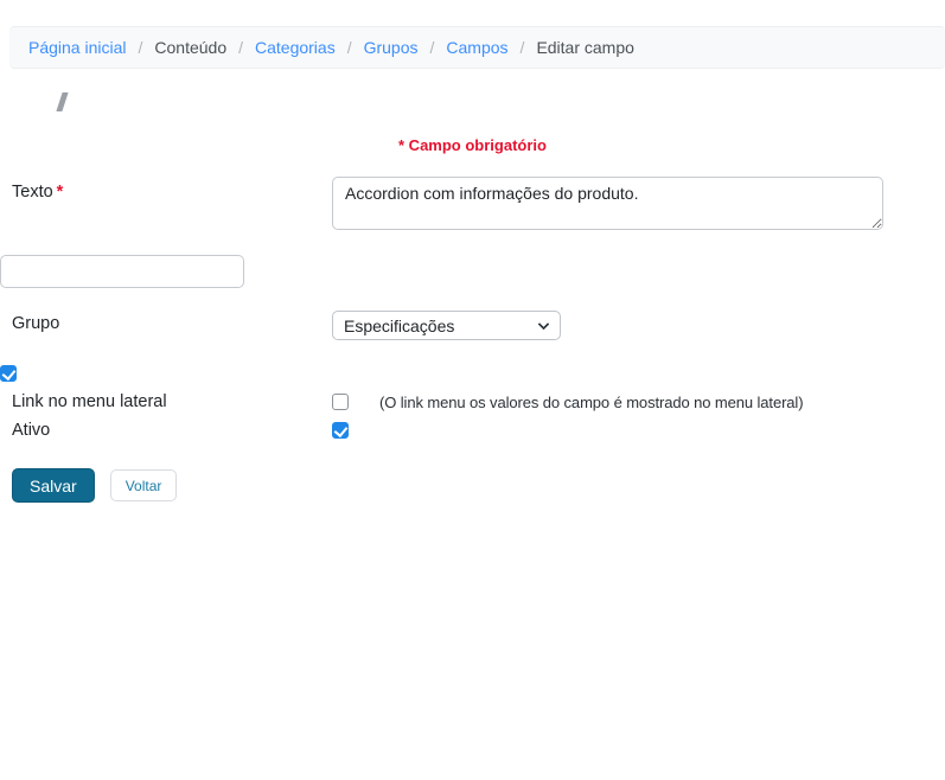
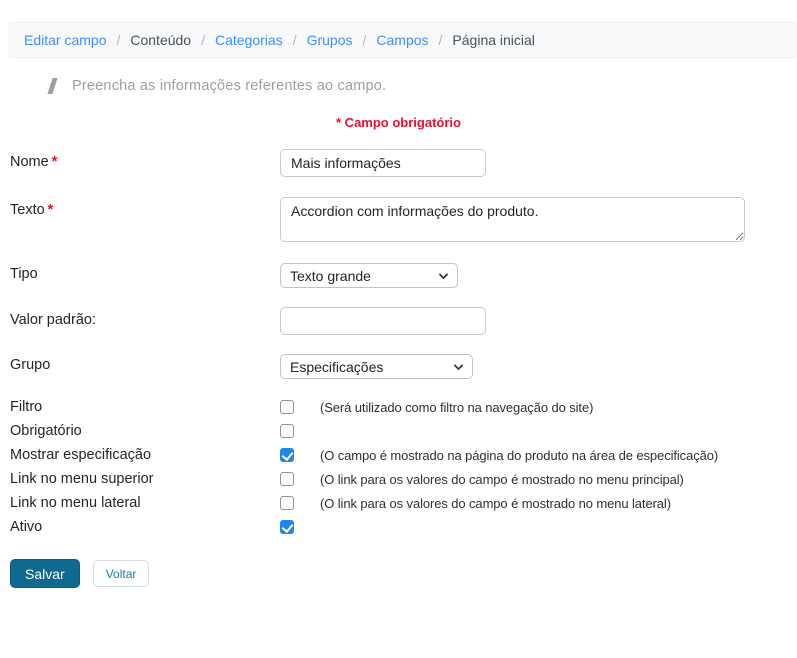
- Página inicial
+ Editar campo
  /
  Conteúdo
  /
  Categorias
  /
  Grupos
  /
  Campos
  /
- Editar campo
+ Página inicial
+ Preencha as informações referentes ao campo.
  * Campo obrigatório
+ Nome *
+ Mais informações
  Texto *
  Accordion com informações do produto.
+ Tipo
+ Texto grande
+ Valor padrão:
  Grupo
  Especificações
+ Filtro
+ (Será utilizado como filtro na navegação do site)
+ Obrigatório
+ Mostrar especificação
+ (O campo é mostrado na página do produto na área de especificação)
+ Link no menu superior
+ (O link para os valores do campo é mostrado no menu principal)
  Link no menu lateral
- (O link menu os valores do campo é mostrado no menu lateral)
+ (O link para os valores do campo é mostrado no menu lateral)
  Ativo
  Salvar
  Voltar
